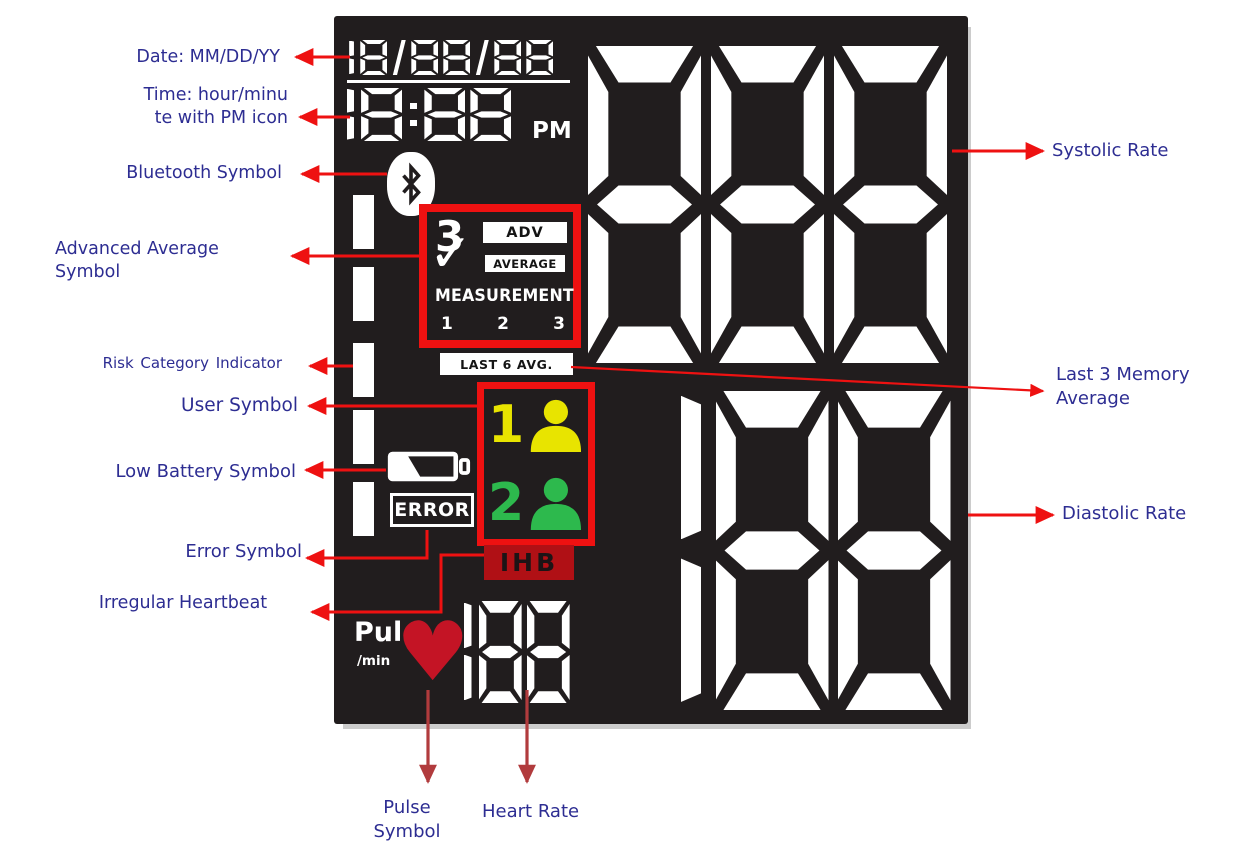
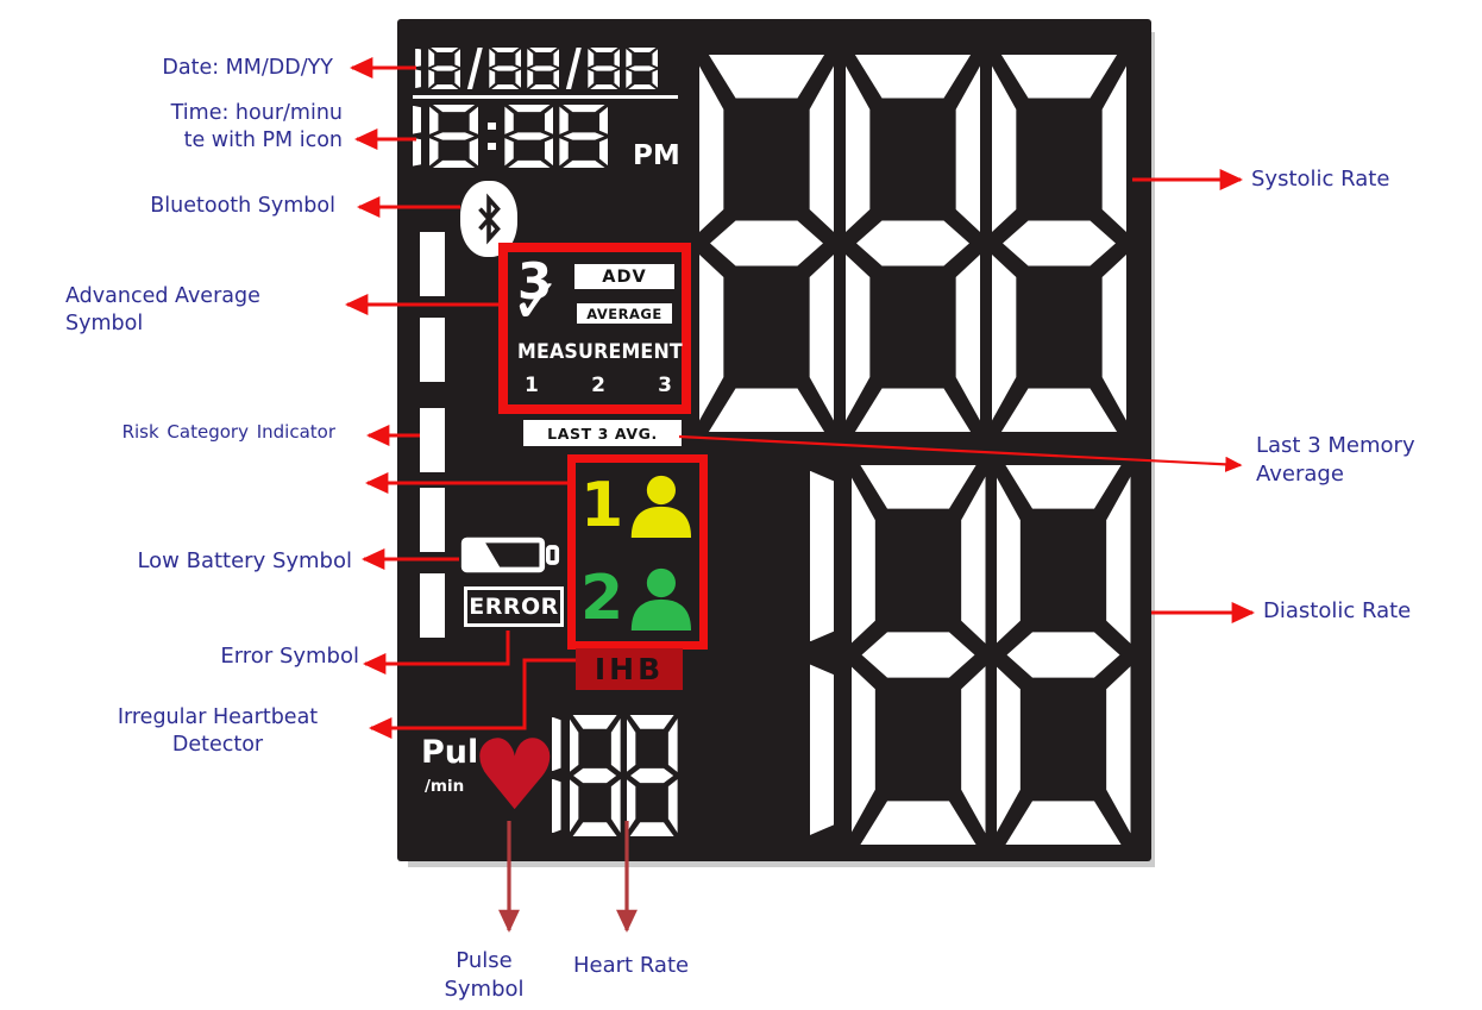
  PM
  3
  ✓
  ADV
  AVERAGE
  MEASUREMENT
  1
  2
  3
- LAST 6 AVG.
+ LAST 3 AVG.
  1
  2
  ERROR
  IHB
  Pul
  /min
  ♥
  Date: MM/DD/YY
  Time: hour/minu
  te with PM icon
  Bluetooth Symbol
  Advanced Average
  Symbol
  Risk Category Indicator
- User Symbol
  Low Battery Symbol
  Error Symbol
  Irregular Heartbeat
+ Detector
  Pulse
  Symbol
  Heart Rate
  Systolic Rate
  Last 3 Memory
  Average
  Diastolic Rate
